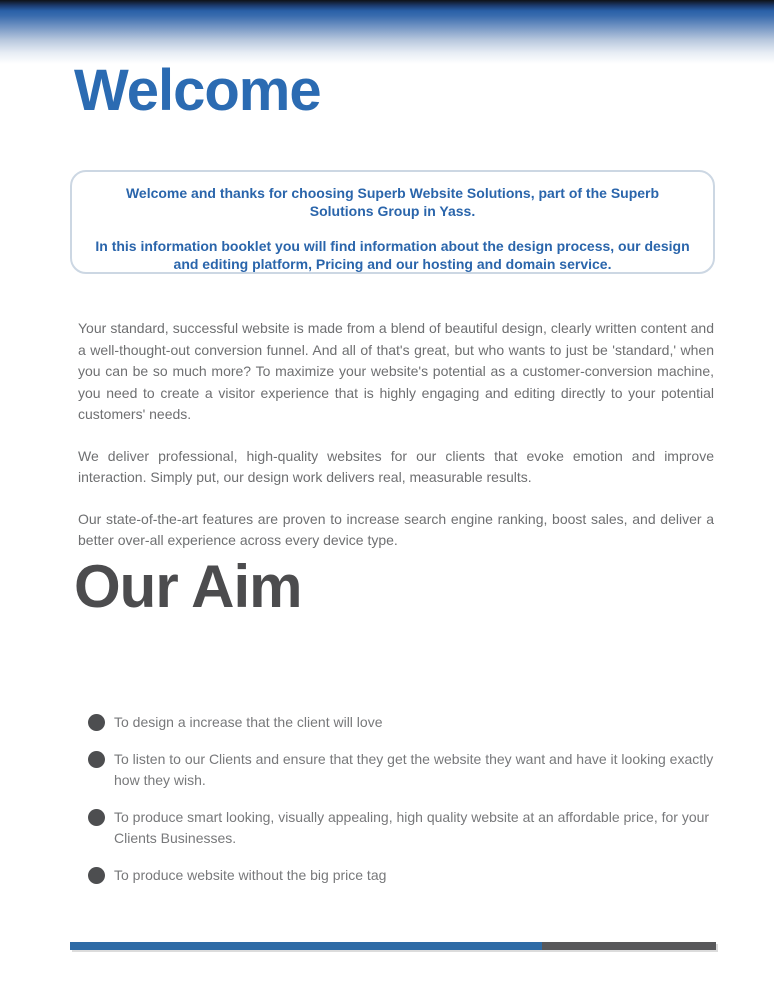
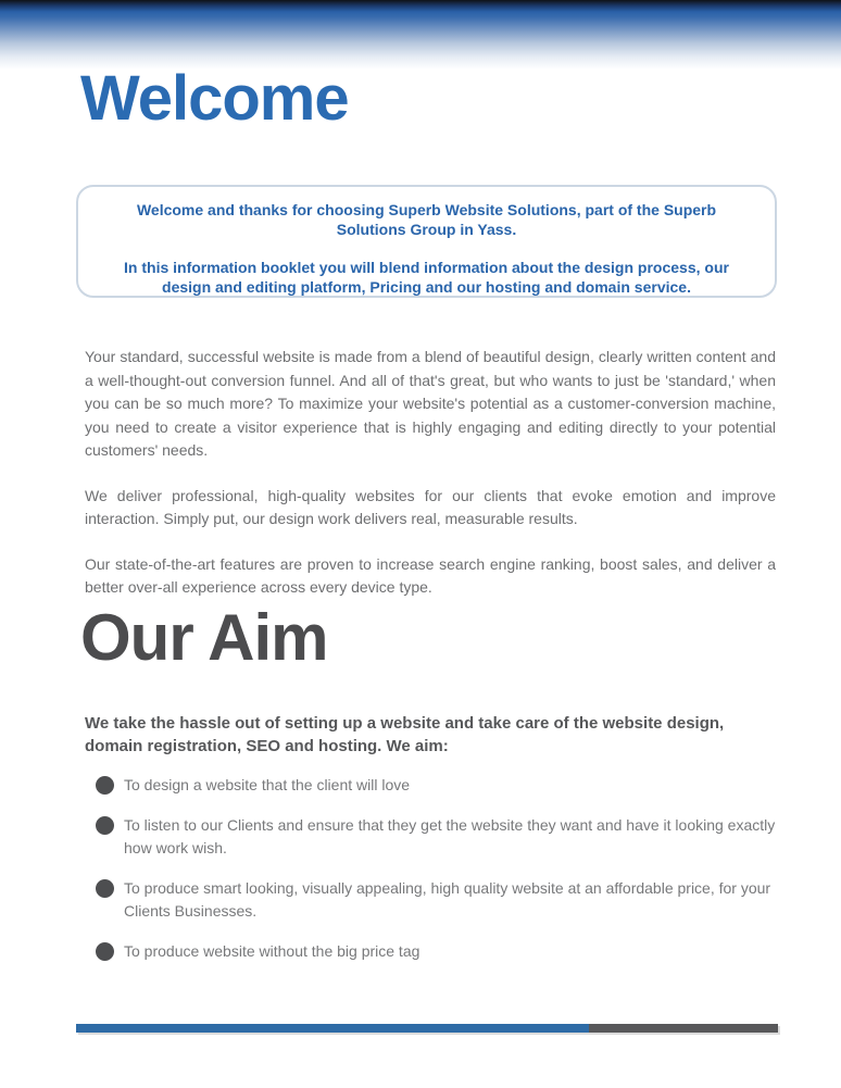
  Welcome
  Welcome and thanks for choosing Superb Website Solutions, part of the Superb Solutions Group in Yass.
- In this information booklet you will find information about the design process, our design and editing platform, Pricing and our hosting and domain service.
+ In this information booklet you will blend information about the design process, our design and editing platform, Pricing and our hosting and domain service.
  Your standard, successful website is made from a blend of beautiful design, clearly written content and a well-thought-out conversion funnel. And all of that's great, but who wants to just be 'standard,' when you can be so much more? To maximize your website's potential as a customer-conversion machine, you need to create a visitor experience that is highly engaging and editing directly to your potential customers' needs.
  We deliver professional, high-quality websites for our clients that evoke emotion and improve interaction. Simply put, our design work delivers real, measurable results.
  Our state-of-the-art features are proven to increase search engine ranking, boost sales, and deliver a better over-all experience across every device type.
  Our Aim
+ We take the hassle out of setting up a website and take care of the website design, domain registration, SEO and hosting. We aim:
- To design a increase that the client will love
+ To design a website that the client will love
- To listen to our Clients and ensure that they get the website they want and have it looking exactly how they wish.
+ To listen to our Clients and ensure that they get the website they want and have it looking exactly how work wish.
  To produce smart looking, visually appealing, high quality website at an affordable price, for your Clients Businesses.
  To produce website without the big price tag
